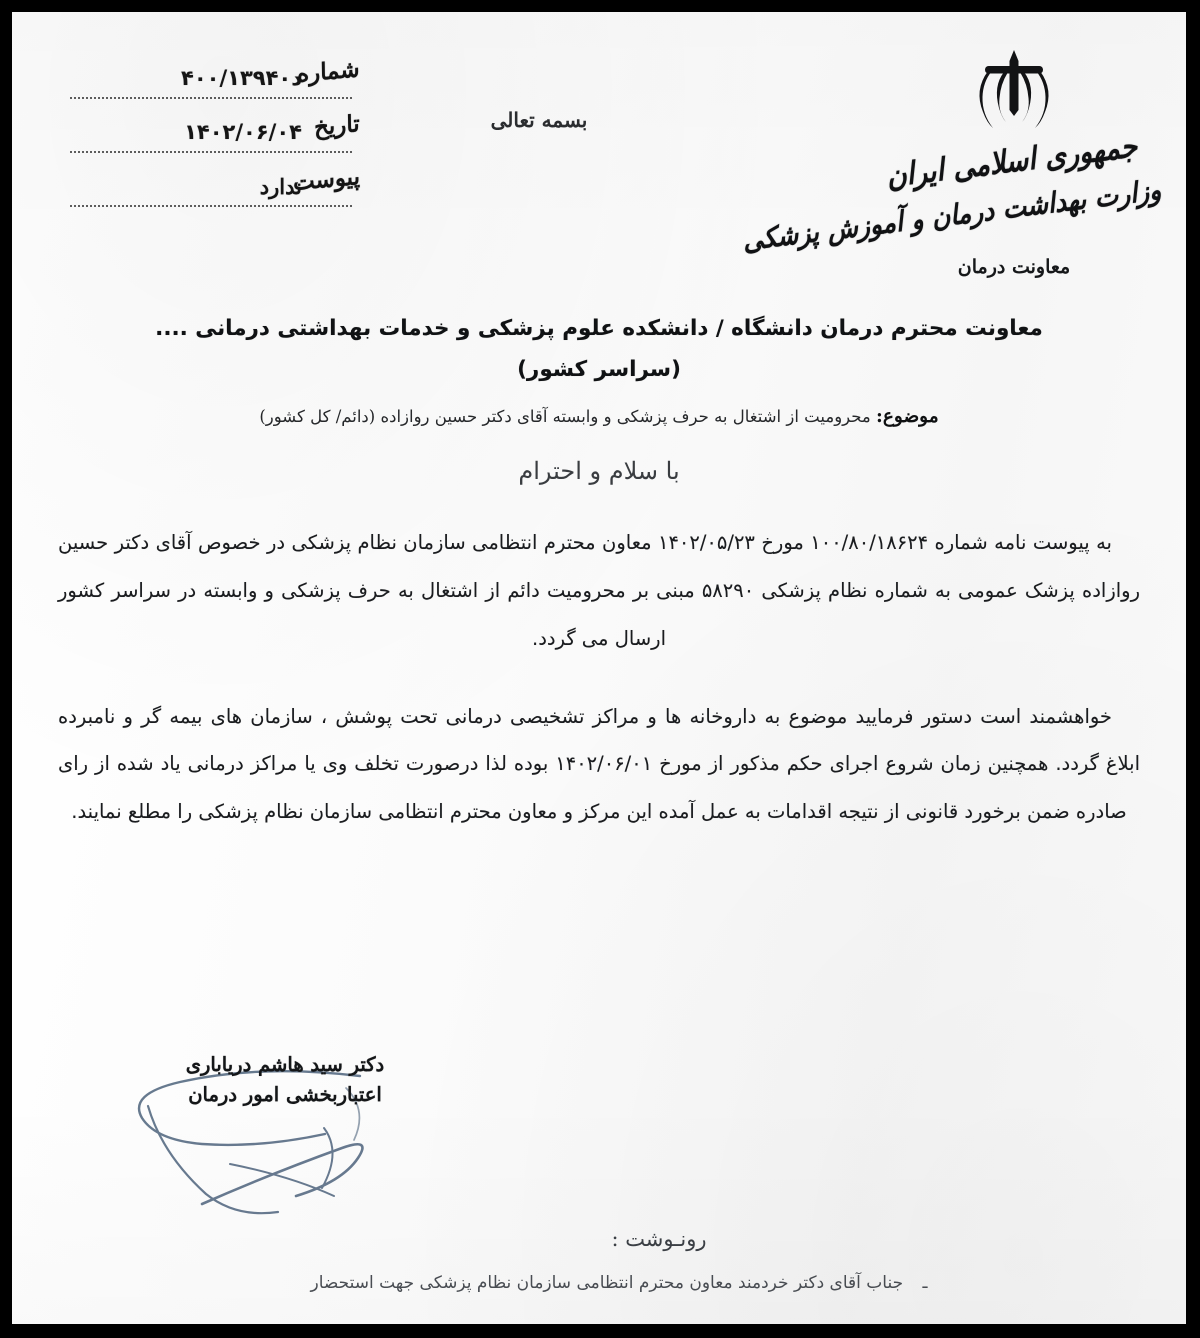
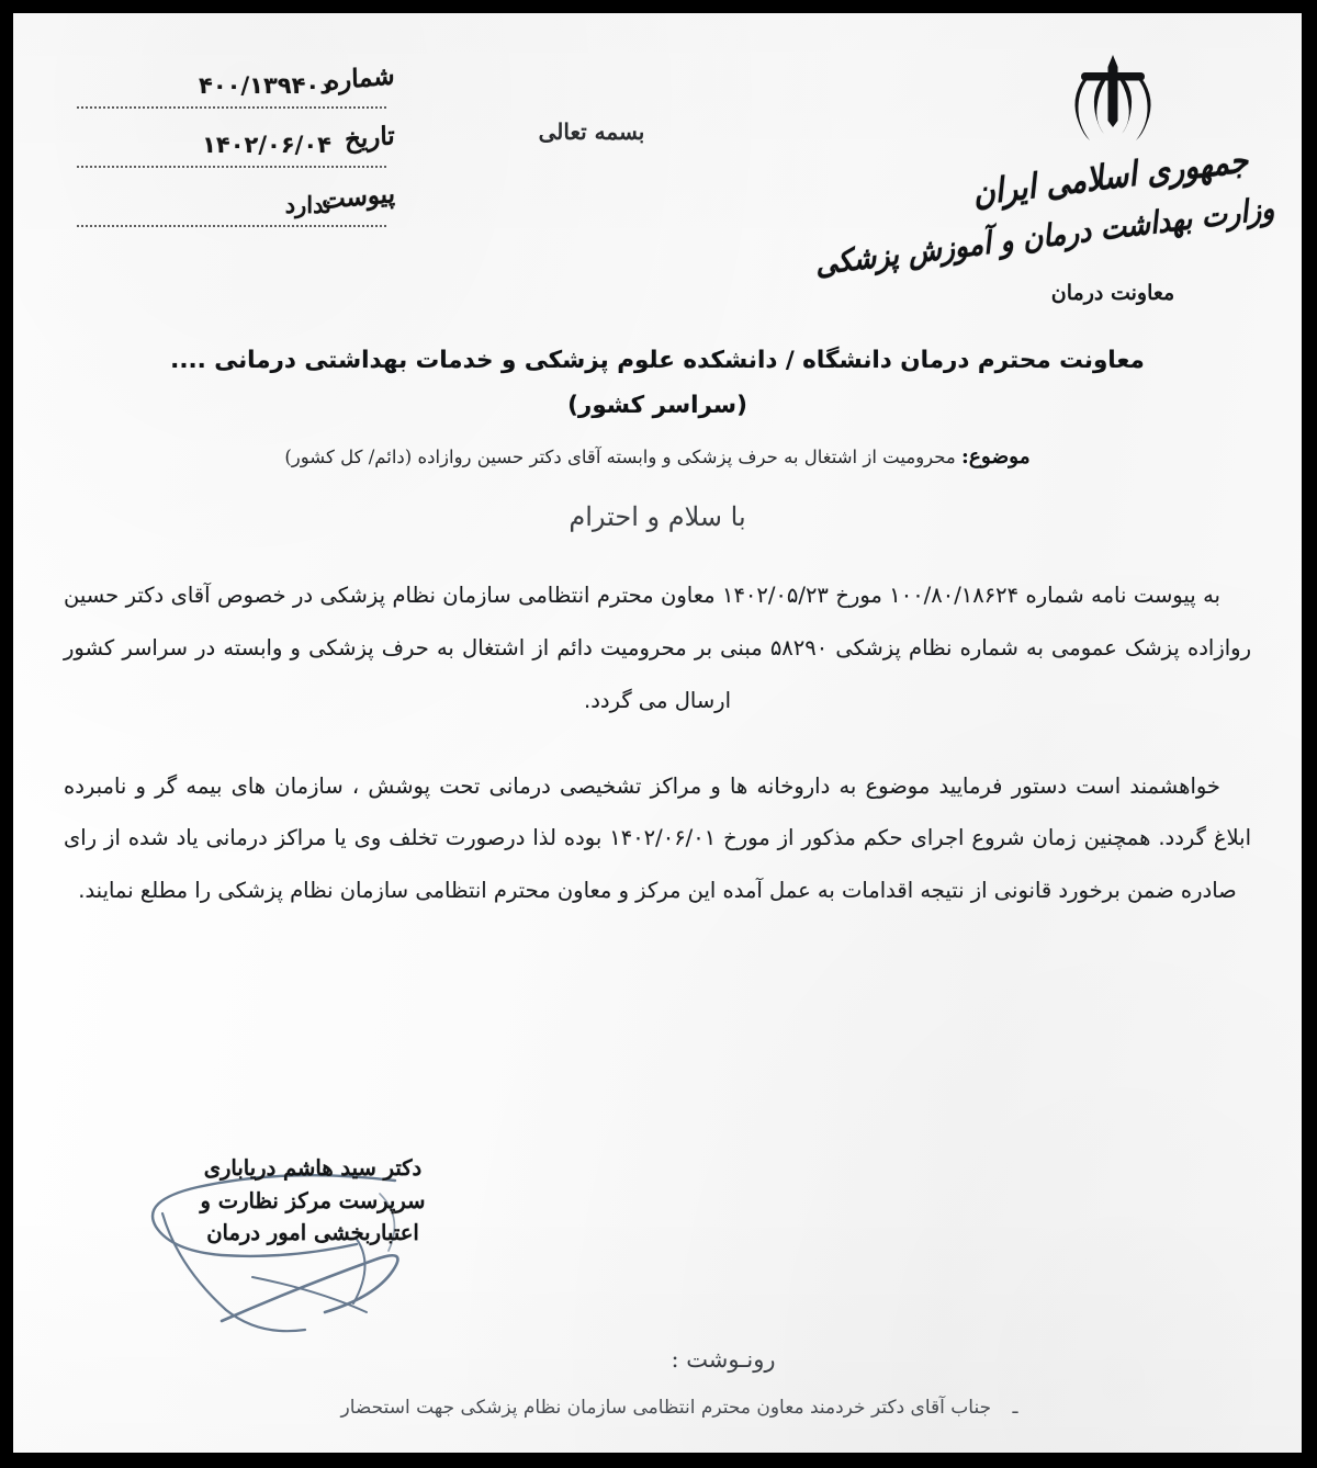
  دکتر سید هاشم دریاباری
+ سرپرست مرکز نظارت و
  اعتباربخشی امور درمان
